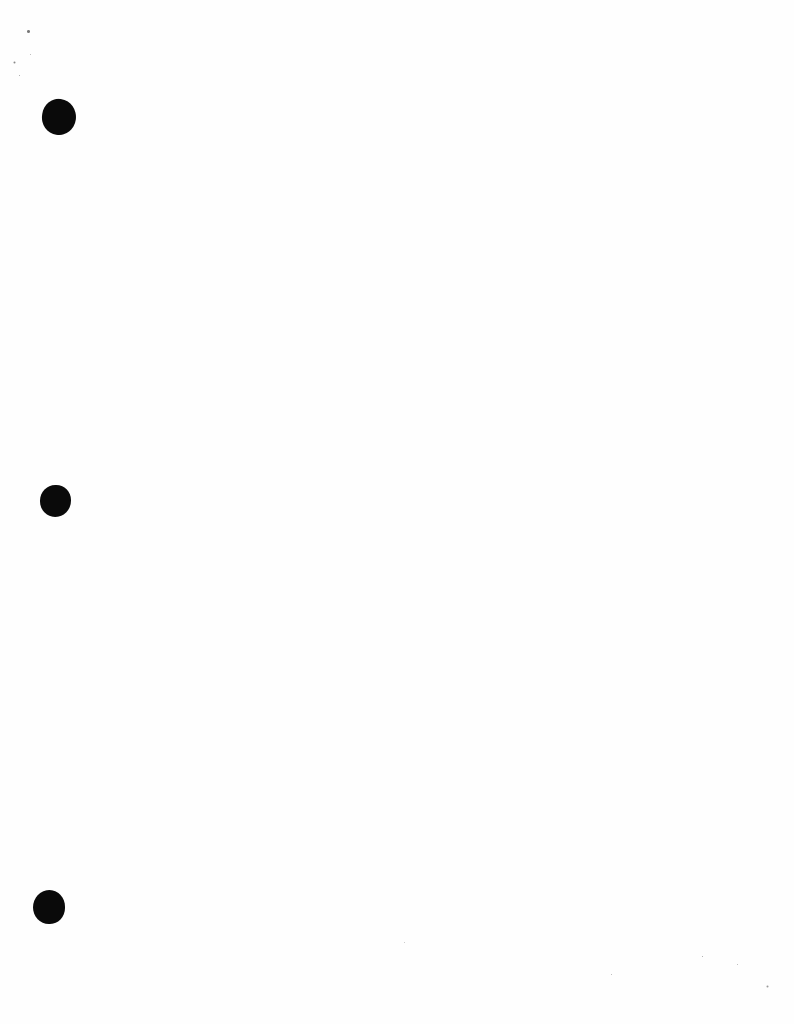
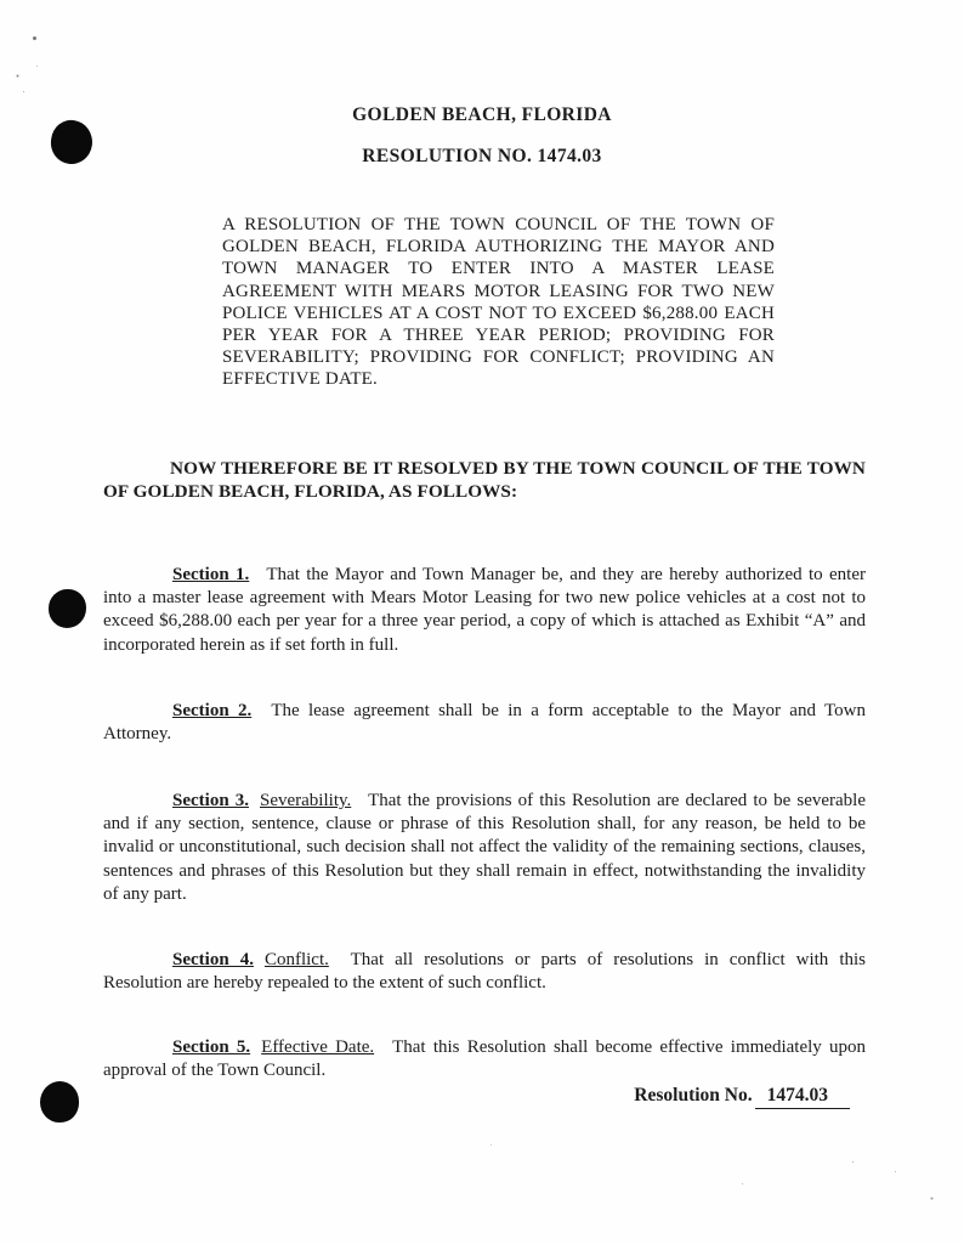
+ GOLDEN BEACH, FLORIDA
+ RESOLUTION NO. 1474.03
+ A RESOLUTION OF THE TOWN COUNCIL OF THE TOWN OF GOLDEN BEACH, FLORIDA AUTHORIZING THE MAYOR AND TOWN MANAGER TO ENTER INTO A MASTER LEASE AGREEMENT WITH MEARS MOTOR LEASING FOR TWO NEW POLICE VEHICLES AT A COST NOT TO EXCEED $6,288.00 EACH PER YEAR FOR A THREE YEAR PERIOD; PROVIDING FOR SEVERABILITY; PROVIDING FOR CONFLICT; PROVIDING AN EFFECTIVE DATE.
+ NOW THEREFORE BE IT RESOLVED BY THE TOWN COUNCIL OF THE TOWN OF GOLDEN BEACH, FLORIDA, AS FOLLOWS:
+ Section 1. That the Mayor and Town Manager be, and they are hereby authorized to enter into a master lease agreement with Mears Motor Leasing for two new police vehicles at a cost not to exceed $6,288.00 each per year for a three year period, a copy of which is attached as Exhibit “A” and incorporated herein as if set forth in full.
+ Section 2. The lease agreement shall be in a form acceptable to the Mayor and Town Attorney.
+ Section 3. Severability. That the provisions of this Resolution are declared to be severable and if any section, sentence, clause or phrase of this Resolution shall, for any reason, be held to be invalid or unconstitutional, such decision shall not affect the validity of the remaining sections, clauses, sentences and phrases of this Resolution but they shall remain in effect, notwithstanding the invalidity of any part.
+ Section 4. Conflict. That all resolutions or parts of resolutions in conflict with this Resolution are hereby repealed to the extent of such conflict.
+ Section 5. Effective Date. That this Resolution shall become effective immediately upon approval of the Town Council.
+ Resolution No. 1474.03
